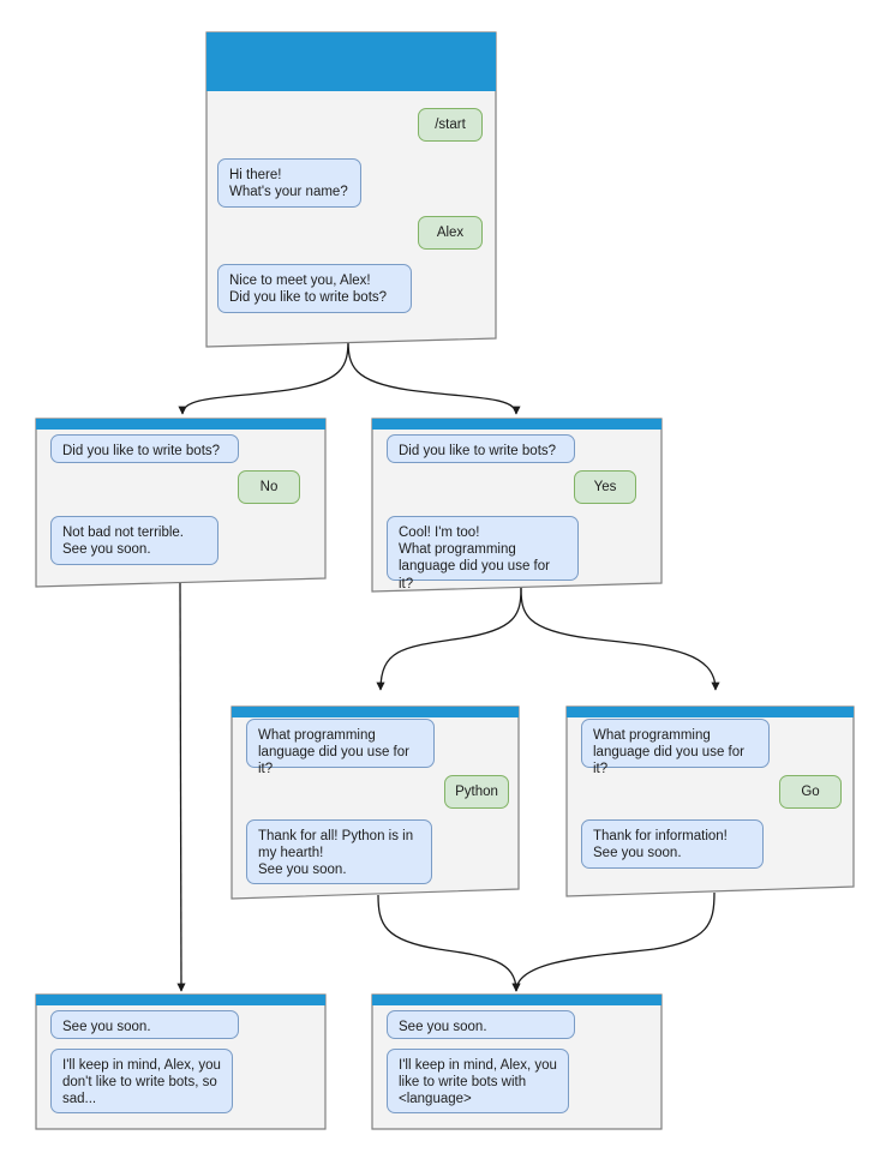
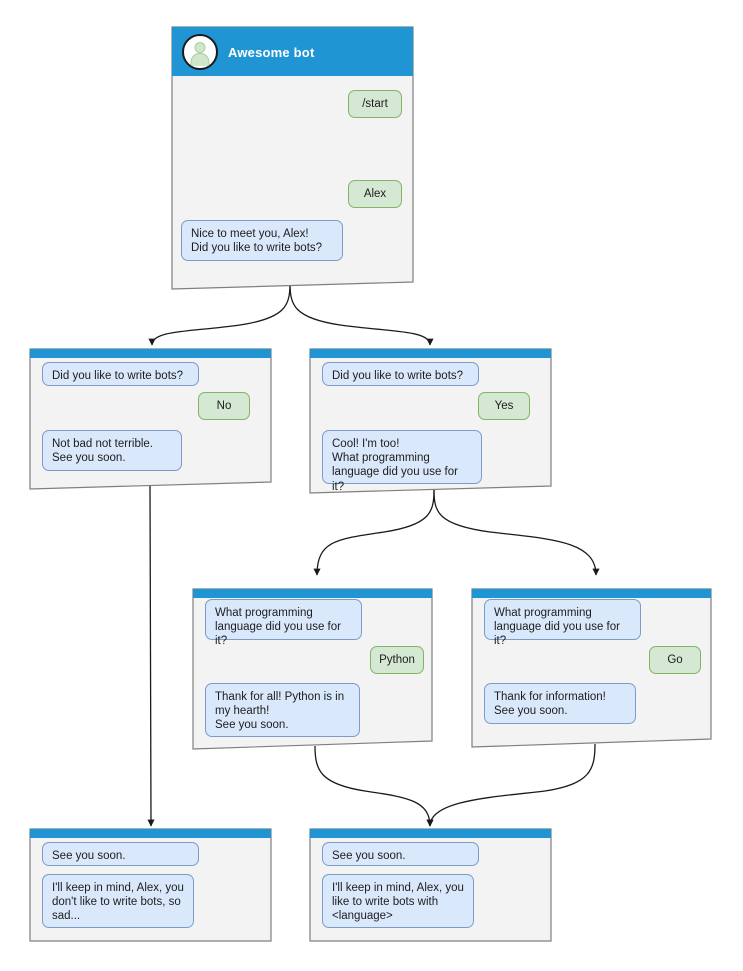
+ Awesome bot
  /start
- Hi there!
- What's your name?
  Alex
  Nice to meet you, Alex!
  Did you like to write bots?
  Did you like to write bots?
  No
  Not bad not terrible.
  See you soon.
  Did you like to write bots?
  Yes
  Cool! I'm too!
  What programming
  language did you use for it?
  What programming
  language did you use for it?
  Python
  Thank for all! Python is in
  my hearth!
  See you soon.
  What programming
  language did you use for it?
  Go
  Thank for information!
  See you soon.
  See you soon.
  I'll keep in mind, Alex, you
  don't like to write bots, so
  sad...
  See you soon.
  I'll keep in mind, Alex, you
  like to write bots with
  <language>
